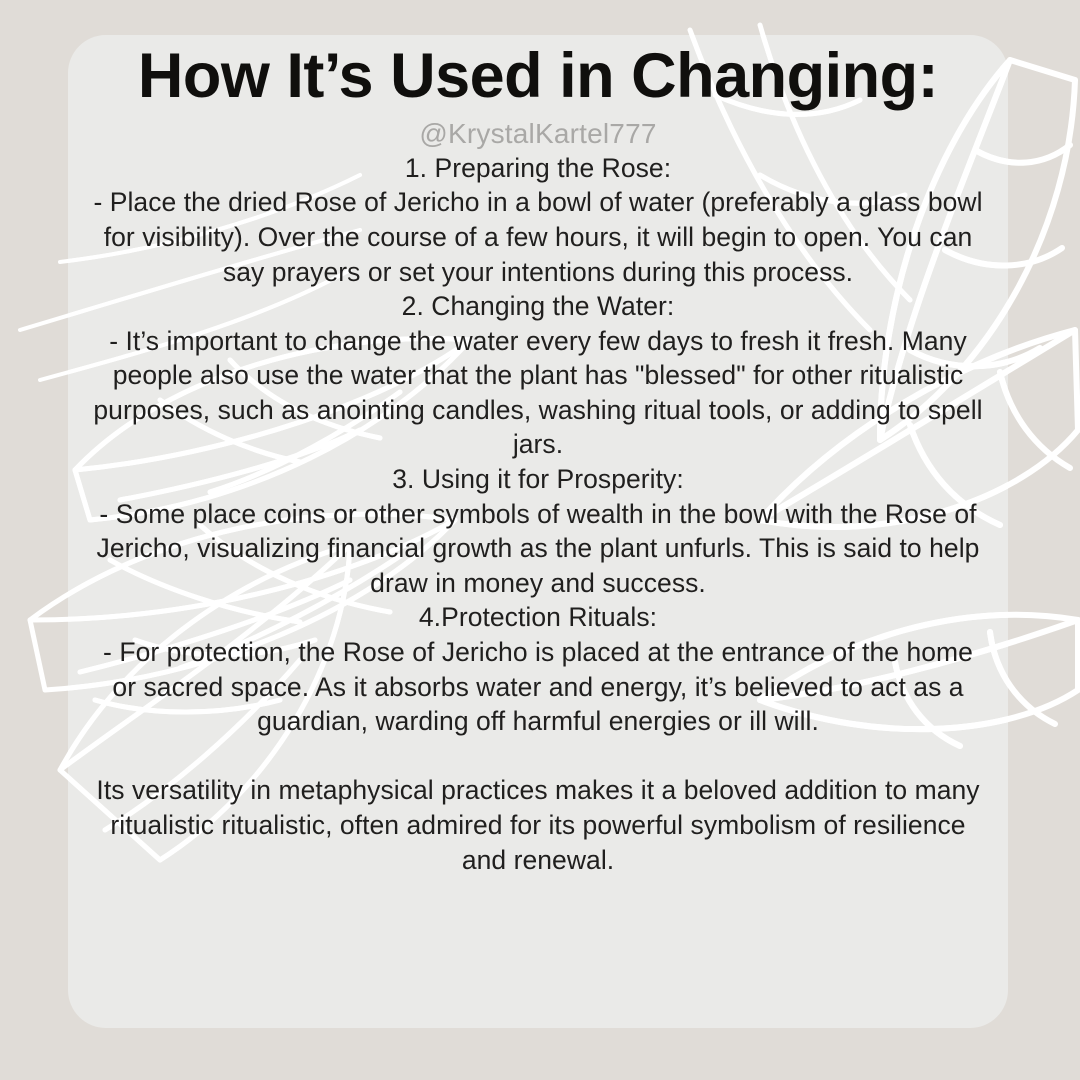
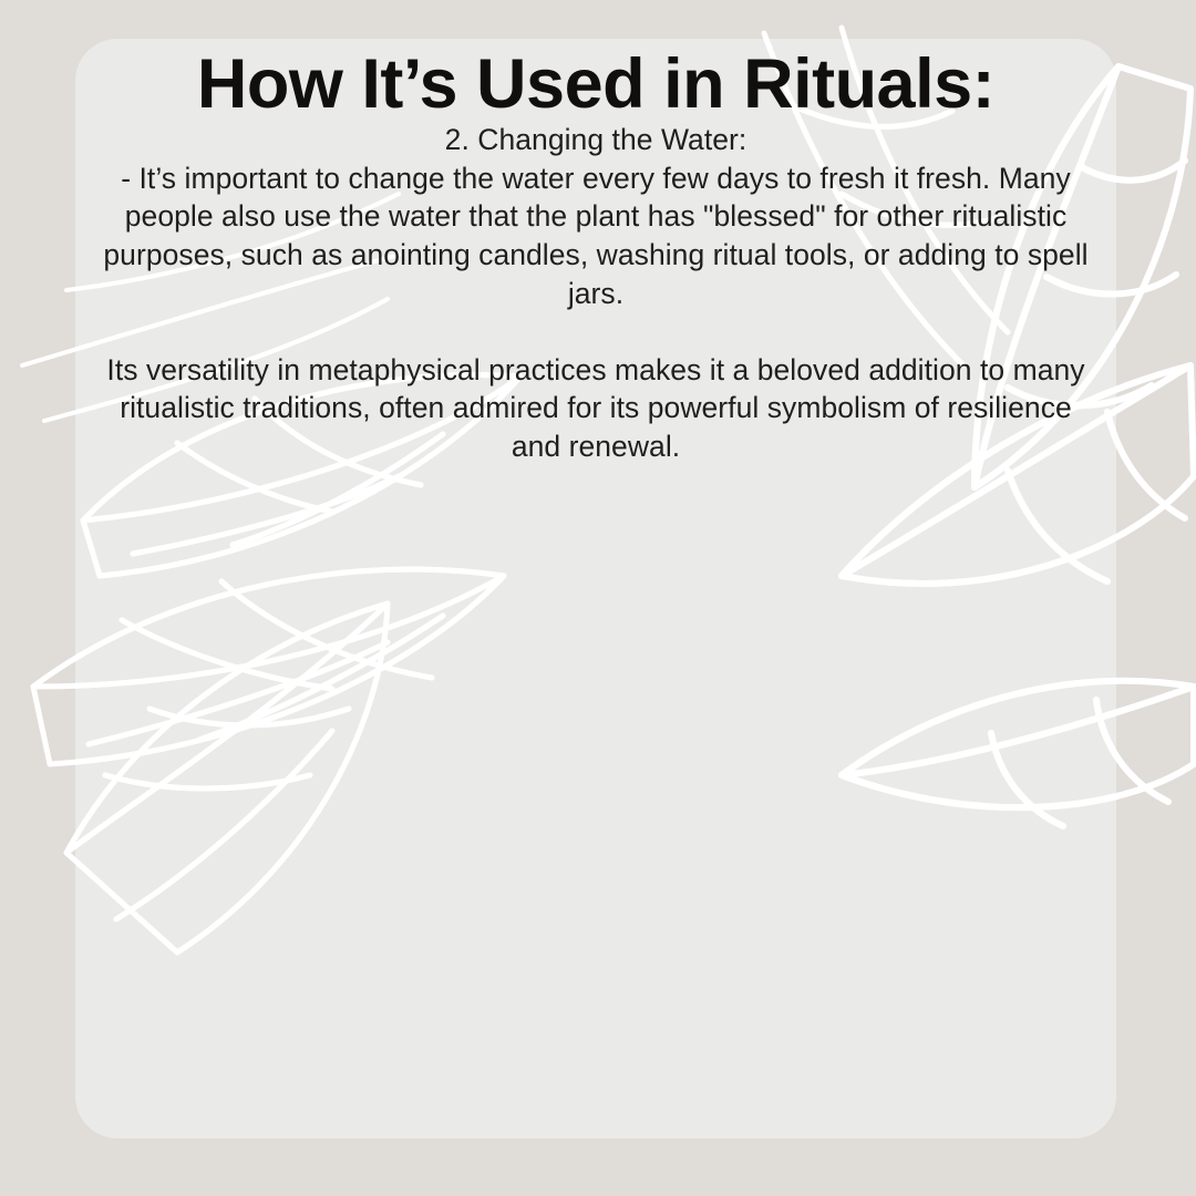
- How It’s Used in Changing:
+ How It’s Used in Rituals:
- @KrystalKartel777
- 1. Preparing the Rose:
- - Place the dried Rose of Jericho in a bowl of water (preferably a glass bowl for visibility). Over the course of a few hours, it will begin to open. You can say prayers or set your intentions during this process.
  2. Changing the Water:
  - It’s important to change the water every few days to fresh it fresh. Many people also use the water that the plant has "blessed" for other ritualistic purposes, such as anointing candles, washing ritual tools, or adding to spell jars.
- 3. Using it for Prosperity:
- - Some place coins or other symbols of wealth in the bowl with the Rose of Jericho, visualizing financial growth as the plant unfurls. This is said to help draw in money and success.
- 4.Protection Rituals:
- - For protection, the Rose of Jericho is placed at the entrance of the home or sacred space. As it absorbs water and energy, it’s believed to act as a guardian, warding off harmful energies or ill will.
- Its versatility in metaphysical practices makes it a beloved addition to many ritualistic ritualistic, often admired for its powerful symbolism of resilience and renewal.
+ Its versatility in metaphysical practices makes it a beloved addition to many ritualistic traditions, often admired for its powerful symbolism of resilience and renewal.
